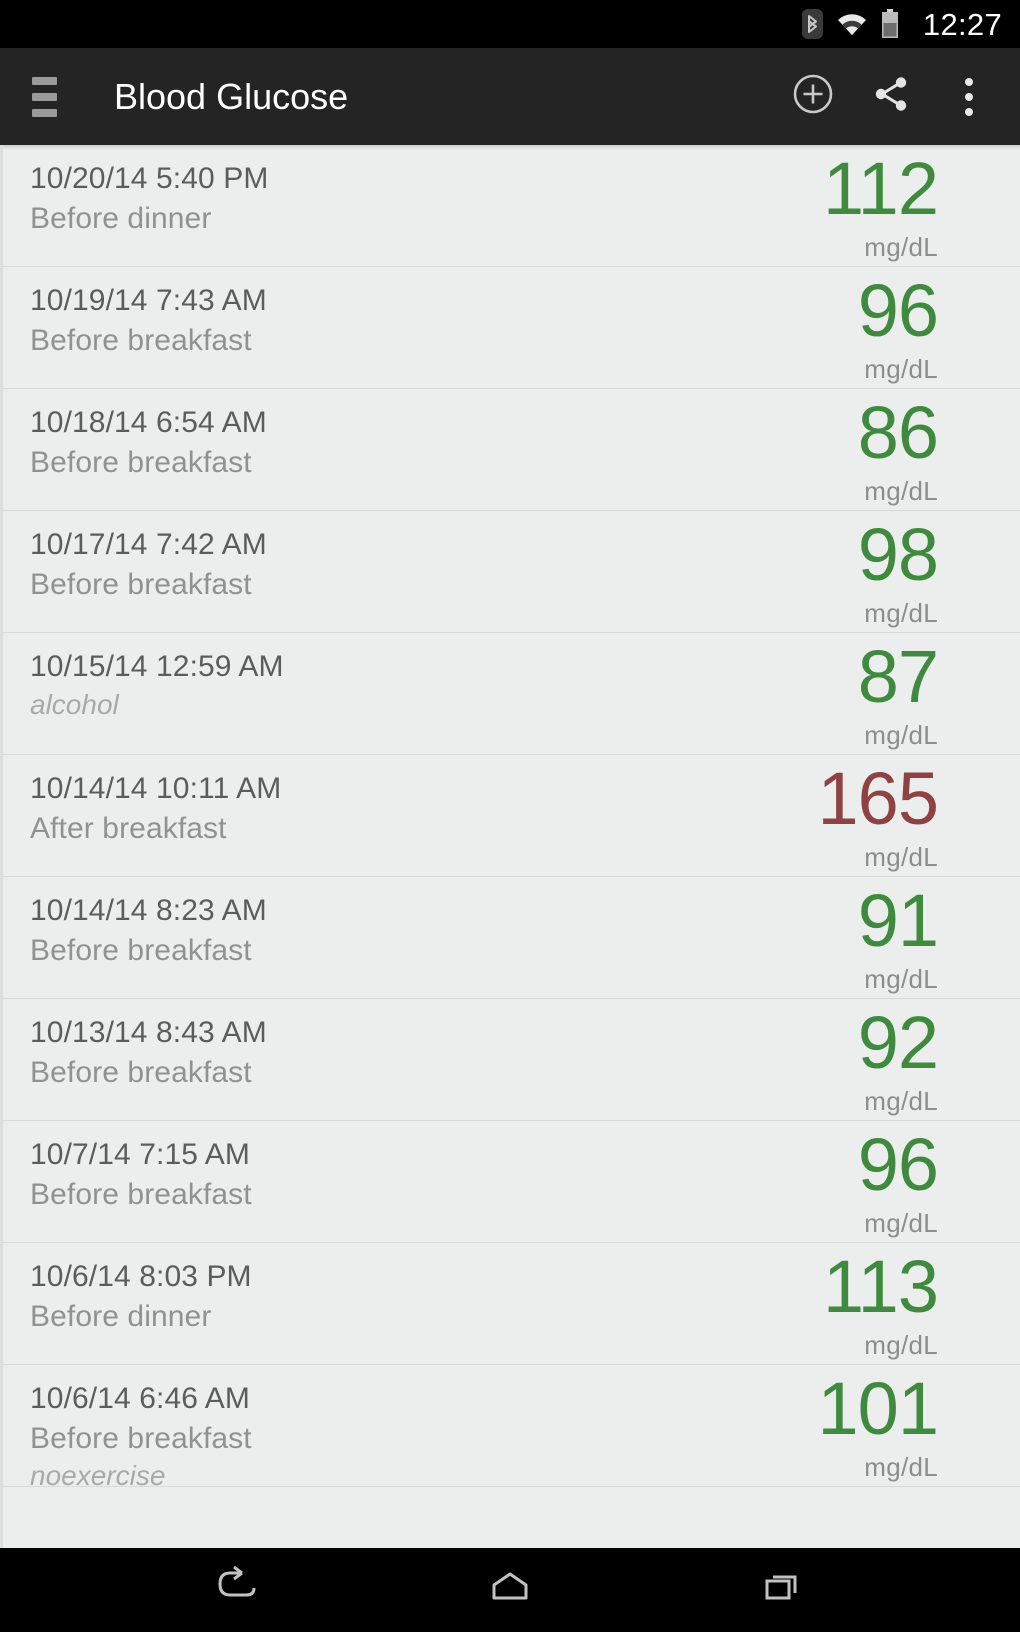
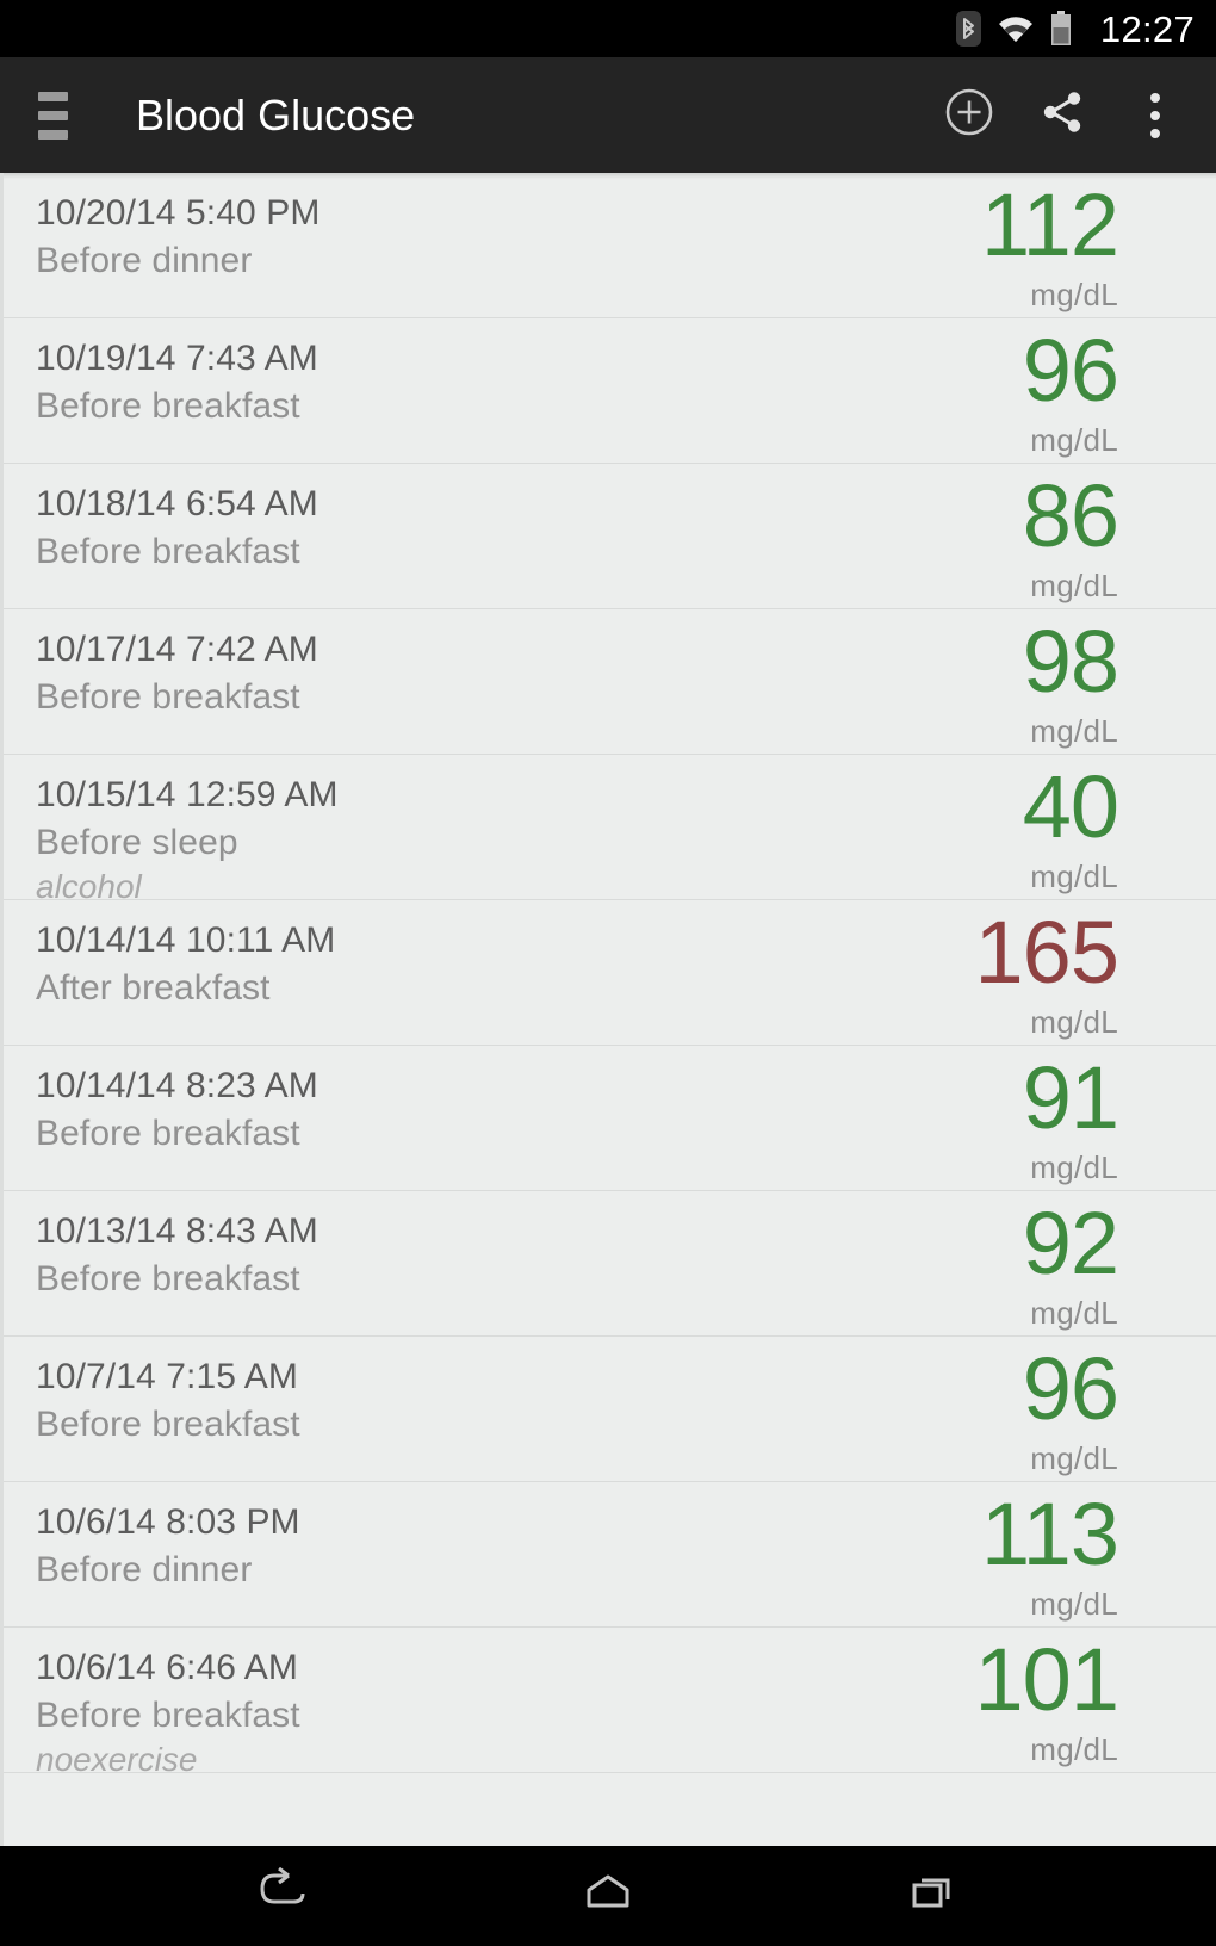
  12:27
  Blood Glucose
  10/20/14 5:40 PM
  Before dinner
  112
  mg/dL
  10/19/14 7:43 AM
  Before breakfast
  96
  mg/dL
  10/18/14 6:54 AM
  Before breakfast
  86
  mg/dL
  10/17/14 7:42 AM
  Before breakfast
  98
  mg/dL
  10/15/14 12:59 AM
+ Before sleep
  alcohol
- 87
+ 40
  mg/dL
  10/14/14 10:11 AM
  After breakfast
  165
  mg/dL
  10/14/14 8:23 AM
  Before breakfast
  91
  mg/dL
  10/13/14 8:43 AM
  Before breakfast
  92
  mg/dL
  10/7/14 7:15 AM
  Before breakfast
  96
  mg/dL
  10/6/14 8:03 PM
  Before dinner
  113
  mg/dL
  10/6/14 6:46 AM
  Before breakfast
  noexercise
  101
  mg/dL
